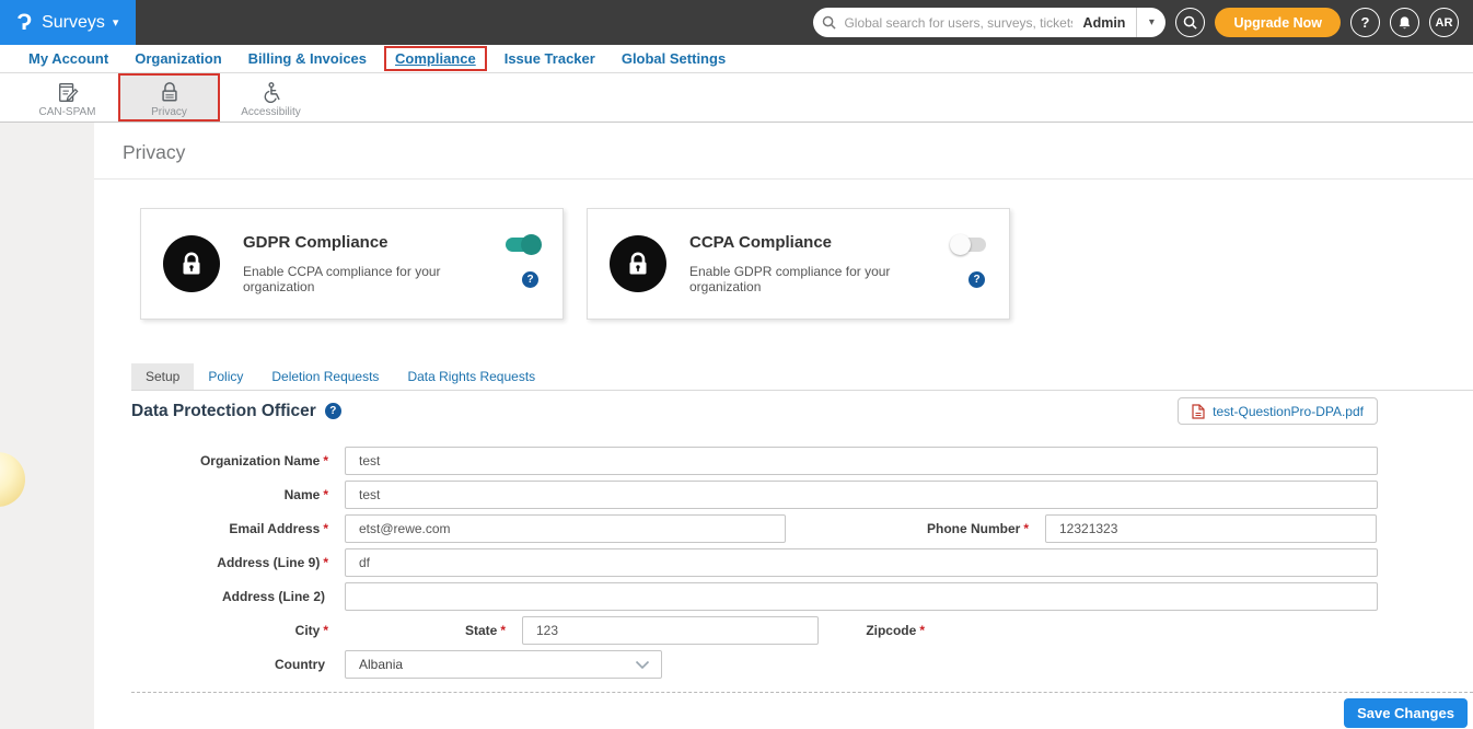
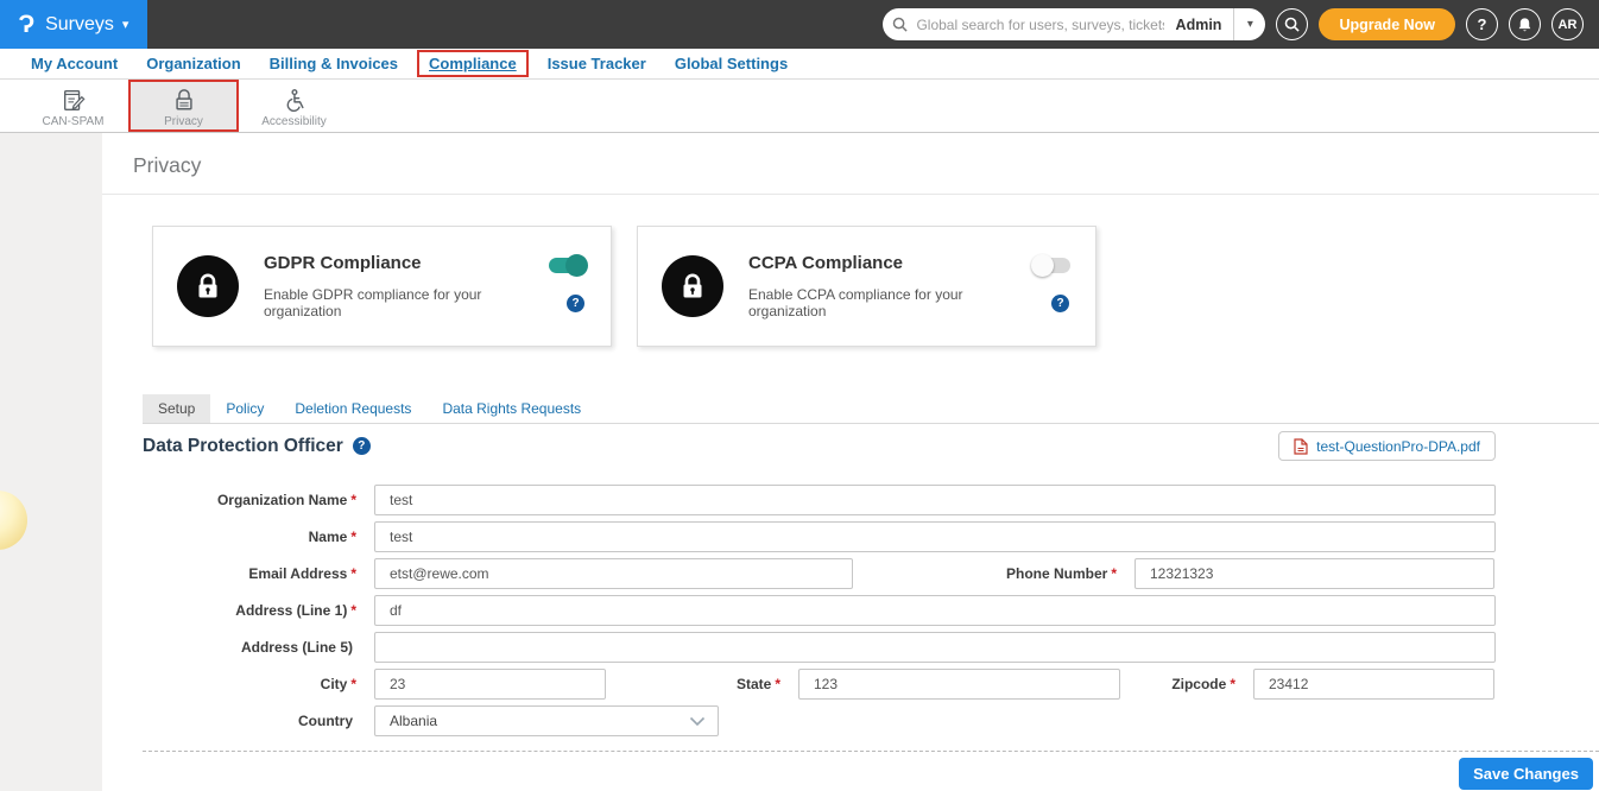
  Ɂ
  Surveys
  ▾
  Global search for users, surveys, ticket
  Admin
  ▾
  Upgrade Now
  ?
  AR
  My Account
  Organization
  Billing & Invoices
  Compliance
  Issue Tracker
  Global Settings
  CAN-SPAM
  Privacy
  Accessibility
  Privacy
  GDPR Compliance
- Enable CCPA compliance for your organization
+ Enable GDPR compliance for your organization
  ?
  CCPA Compliance
- Enable GDPR compliance for your organization
+ Enable CCPA compliance for your organization
  ?
  Setup
  Policy
  Deletion Requests
  Data Rights Requests
  Data Protection Officer
  ?
  test-QuestionPro-DPA.pdf
  Organization Name *
  test
  Name *
  test
  Email Address *
  etst@rewe.com
  Phone Number *
  12321323
- Address (Line 9) *
+ Address (Line 1) *
  df
- Address (Line 2)
+ Address (Line 5)
  City *
+ 23
  State *
  123
  Zipcode *
+ 23412
  Country
  Albania
  Save Changes
